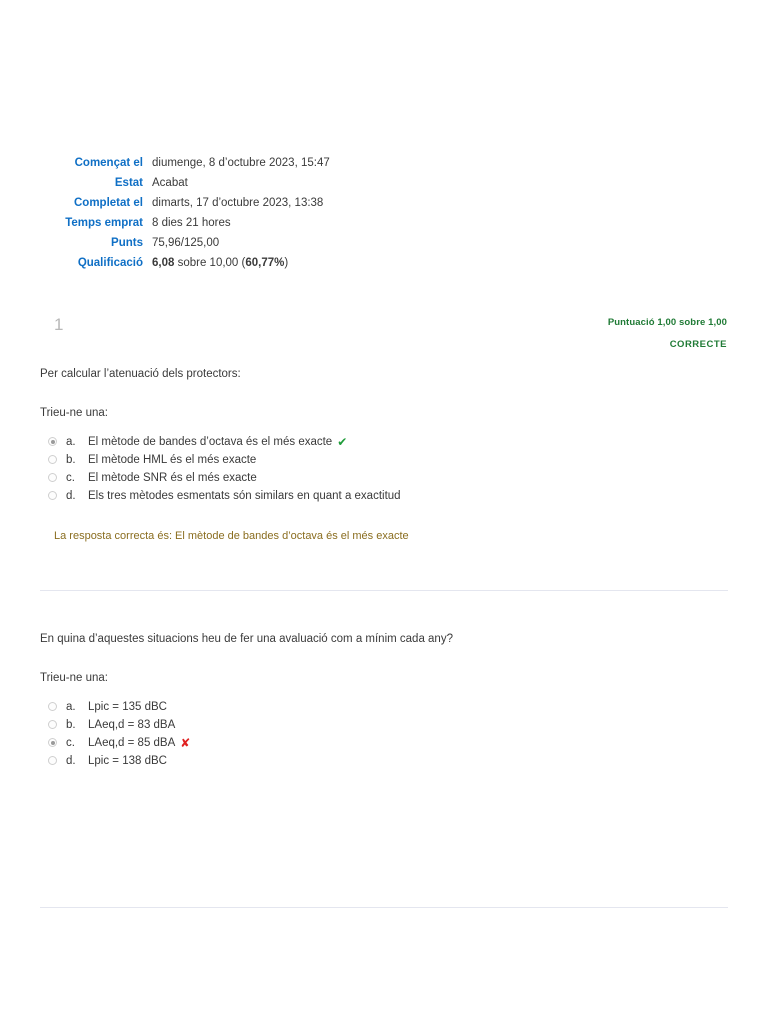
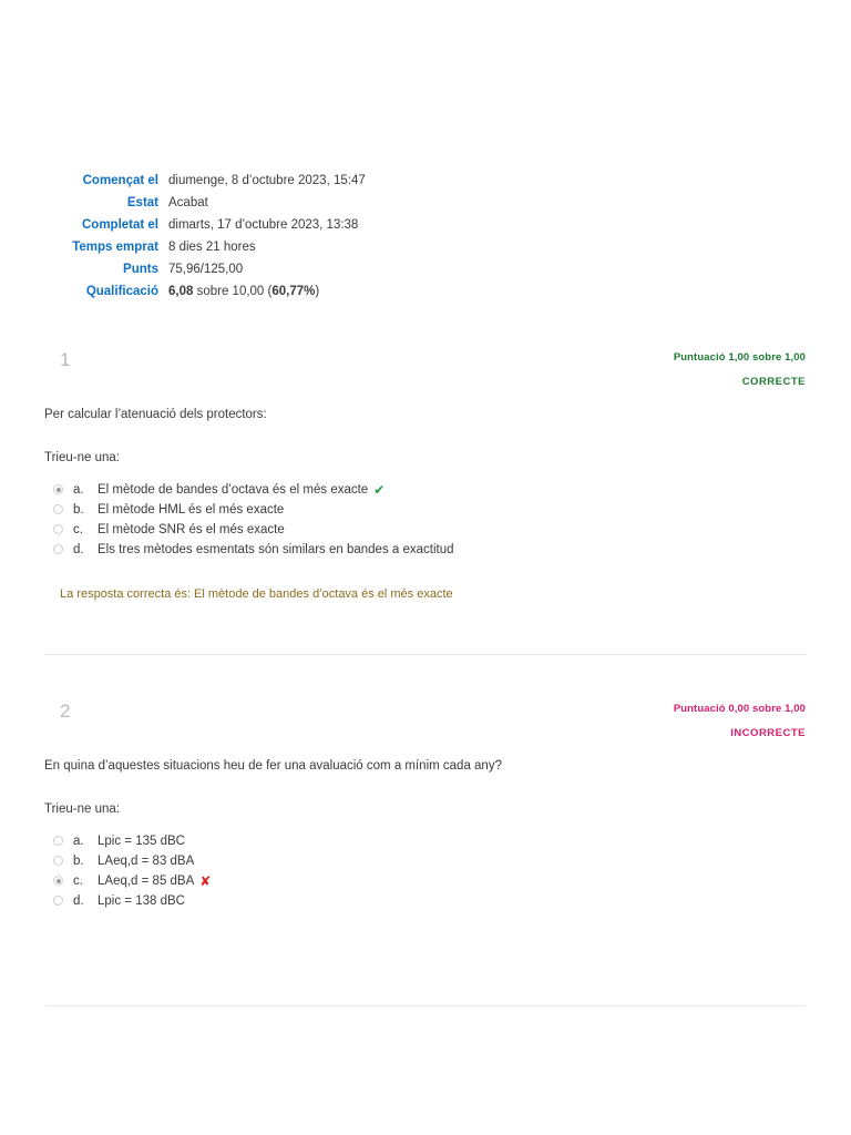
  Començat el
  diumenge, 8 d’octubre 2023, 15:47
  Estat
  Acabat
  Completat el
  dimarts, 17 d’octubre 2023, 13:38
  Temps emprat
  8 dies 21 hores
  Punts
  75,96/125,00
  Qualificació
  6,08 sobre 10,00 (60,77%)
  1
  Puntuació 1,00 sobre 1,00
  CORRECTE
  Per calcular l’atenuació dels protectors:
  Trieu-ne una:
  a.
  El mètode de bandes d’octava és el més exacte
  ✔
  b.
  El mètode HML és el més exacte
  c.
  El mètode SNR és el més exacte
  d.
- Els tres mètodes esmentats són similars en quant a exactitud
+ Els tres mètodes esmentats són similars en bandes a exactitud
  La resposta correcta és: El mètode de bandes d’octava és el més exacte
+ 2
+ Puntuació 0,00 sobre 1,00
+ INCORRECTE
  En quina d’aquestes situacions heu de fer una avaluació com a mínim cada any?
  Trieu-ne una:
  a.
  Lpic = 135 dBC
  b.
  LAeq,d = 83 dBA
  c.
  LAeq,d = 85 dBA
  ✘
  d.
  Lpic = 138 dBC
